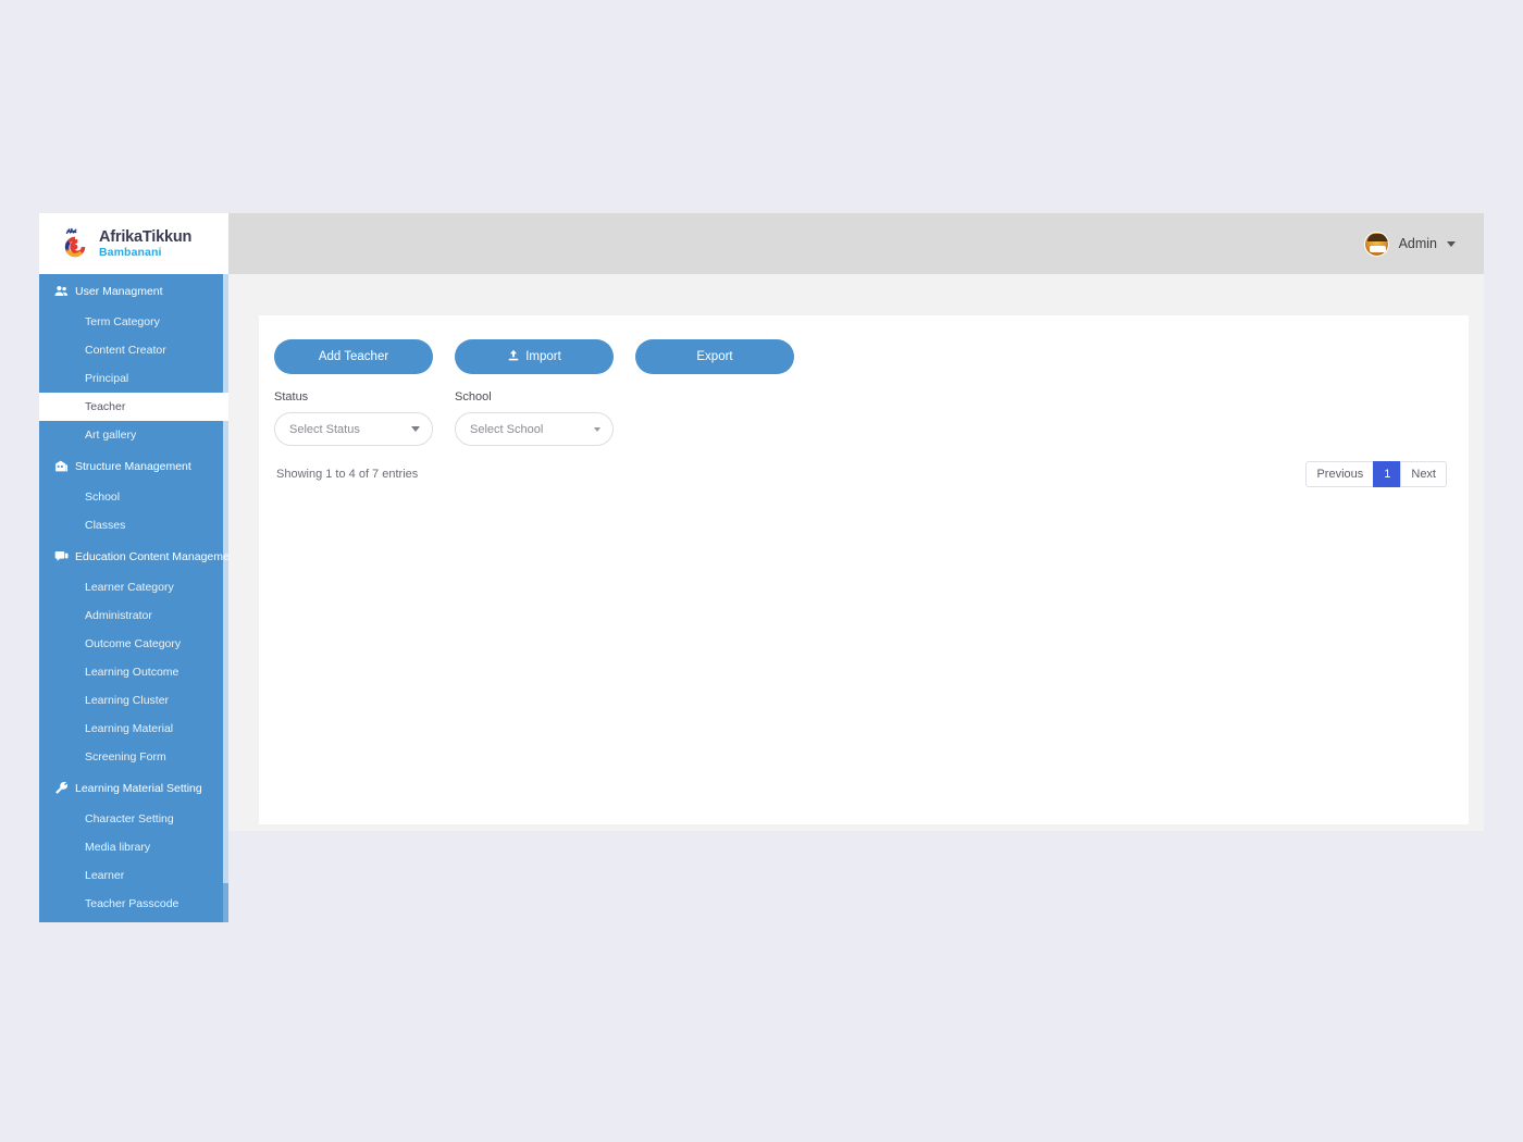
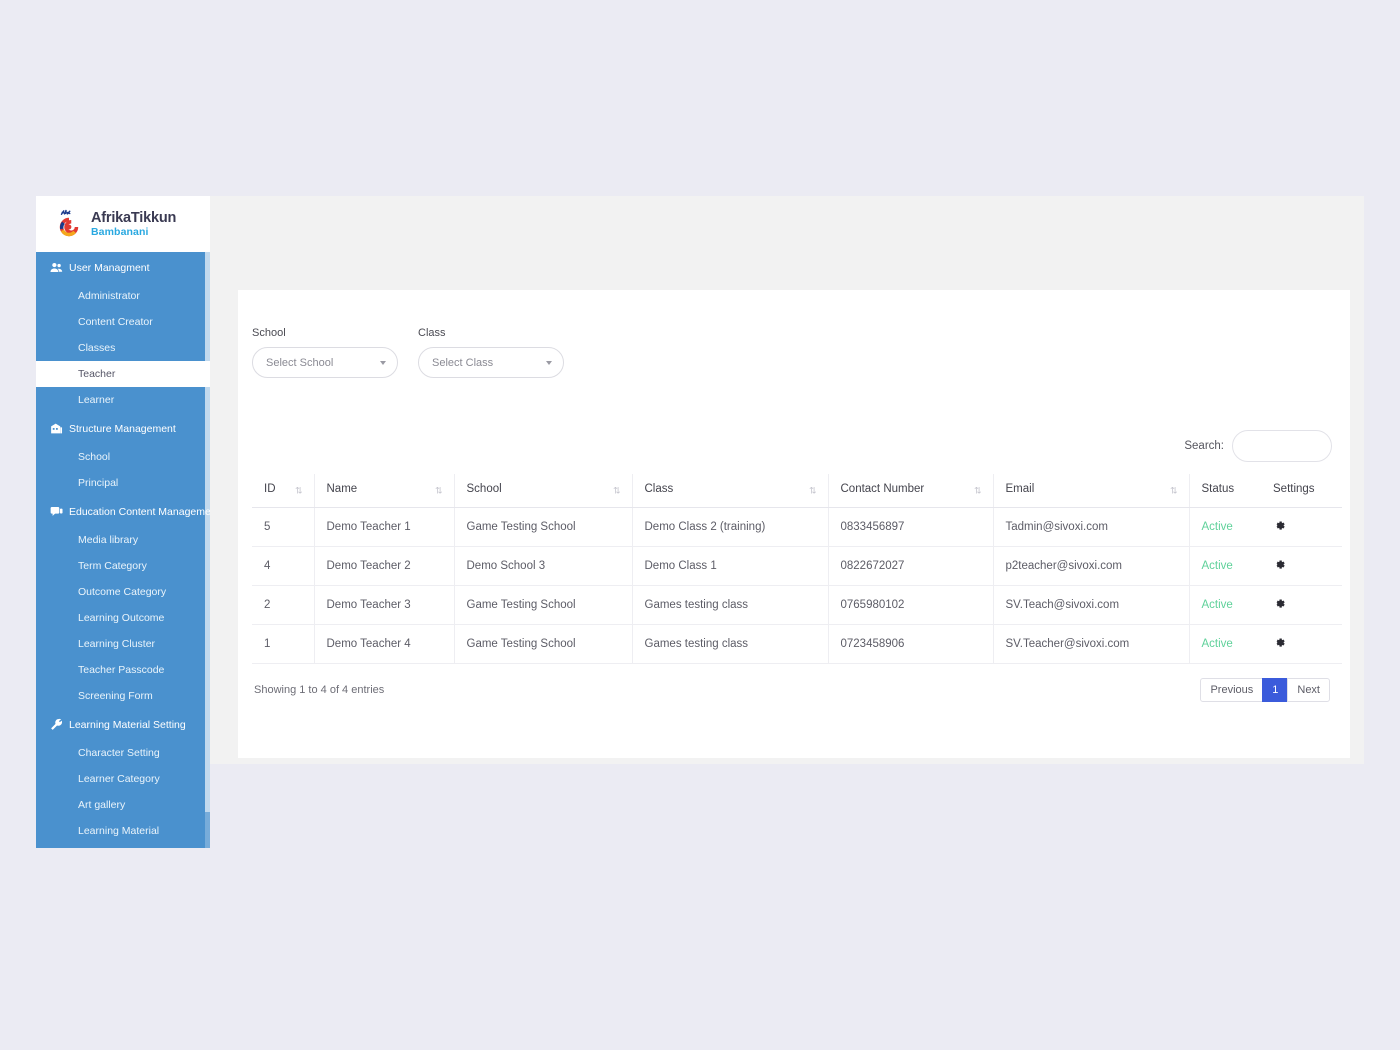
  AfrikaTikkun
  Bambanani
  User Managment
- Term Category
+ Administrator
  Content Creator
- Principal
+ Classes
  Teacher
- Art gallery
+ Learner
  Structure Management
  School
- Classes
+ Principal
  Education Content Manageme
- Learner Category
+ Media library
- Administrator
+ Term Category
  Outcome Category
  Learning Outcome
  Learning Cluster
- Learning Material
+ Teacher Passcode
  Screening Form
  Learning Material Setting
  Character Setting
- Media library
+ Learner Category
- Learner
+ Art gallery
- Teacher Passcode
+ Learning Material
- Admin
- Add Teacher
- Import
- Export
- Status
- Select Status
  School
  Select School
+ Class
+ Select Class
+ Search:
+ ID ⇅	Name ⇅	School ⇅	Class ⇅	Contact Number ⇅	Email ⇅	Status	Settings
+ 5	Demo Teacher 1	Game Testing School	Demo Class 2 (training)	0833456897	Tadmin@sivoxi.com	Active
+ 4	Demo Teacher 2	Demo School 3	Demo Class 1	0822672027	p2teacher@sivoxi.com	Active
+ 2	Demo Teacher 3	Game Testing School	Games testing class	0765980102	SV.Teach@sivoxi.com	Active
+ 1	Demo Teacher 4	Game Testing School	Games testing class	0723458906	SV.Teacher@sivoxi.com	Active
- Showing 1 to 4 of 7 entries
+ Showing 1 to 4 of 4 entries
  Previous
  1
  Next
